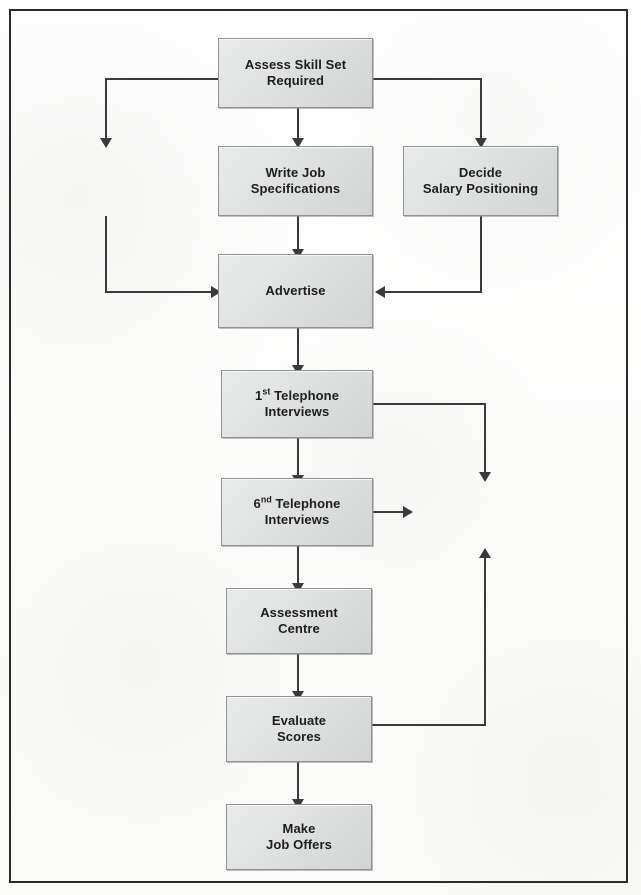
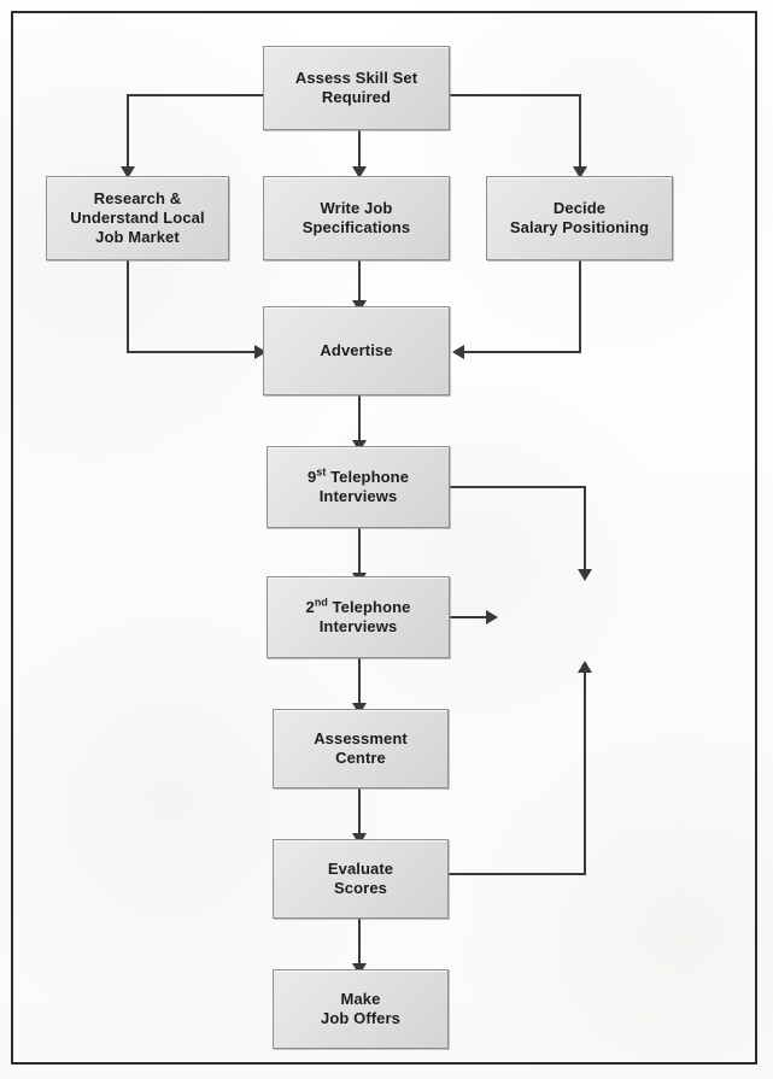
  Assess Skill Set
  Required
+ Research &
+ Understand Local
+ Job Market
  Write Job
  Specifications
  Decide
  Salary Positioning
  Advertise
- 1st Telephone
+ 9st Telephone
  Interviews
- 6nd Telephone
+ 2nd Telephone
  Interviews
  Assessment
  Centre
  Evaluate
  Scores
  Make
  Job Offers
